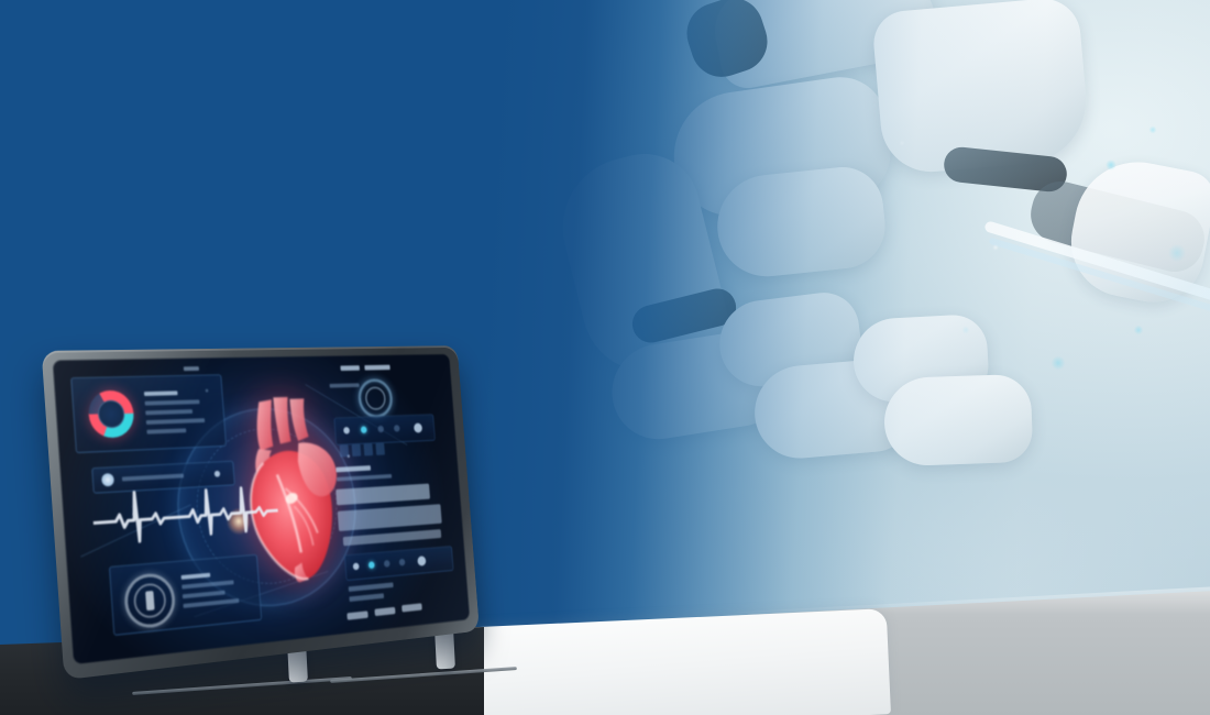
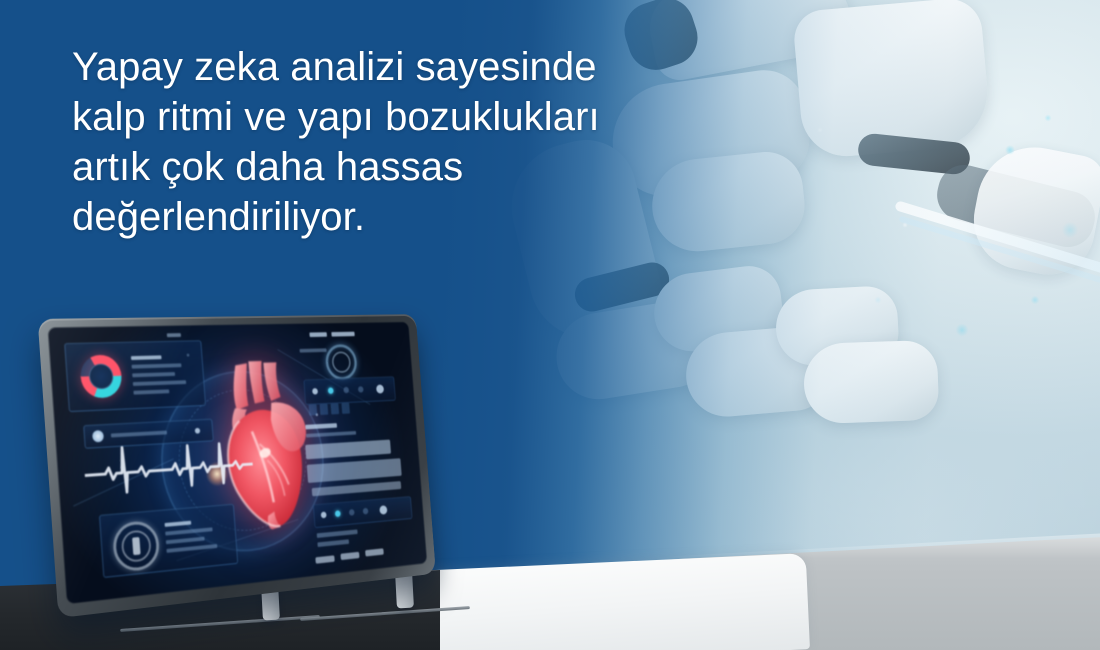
+ Yapay zeka analizi sayesinde
+ kalp ritmi ve yapı bozuklukları
+ artık çok daha hassas
+ değerlendiriliyor.
